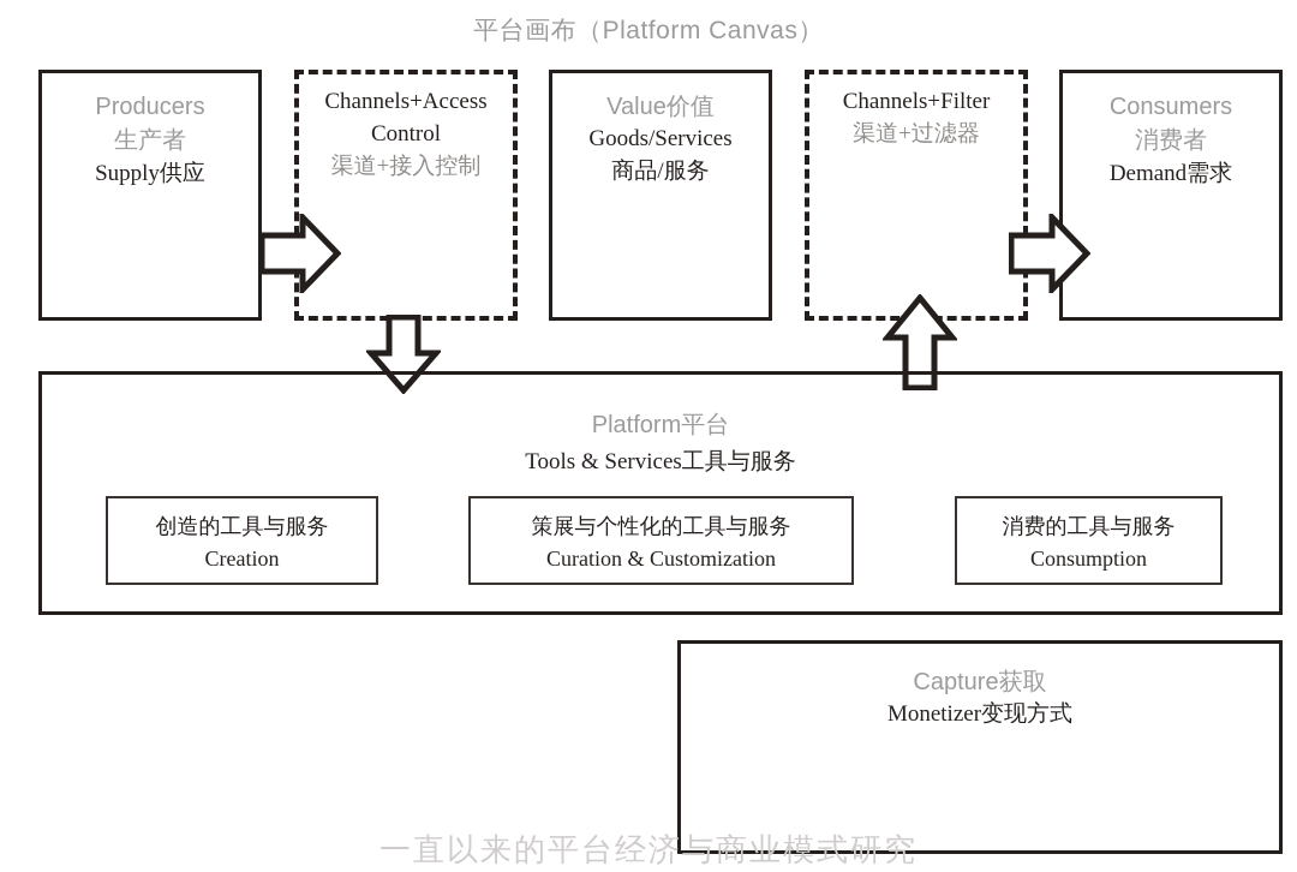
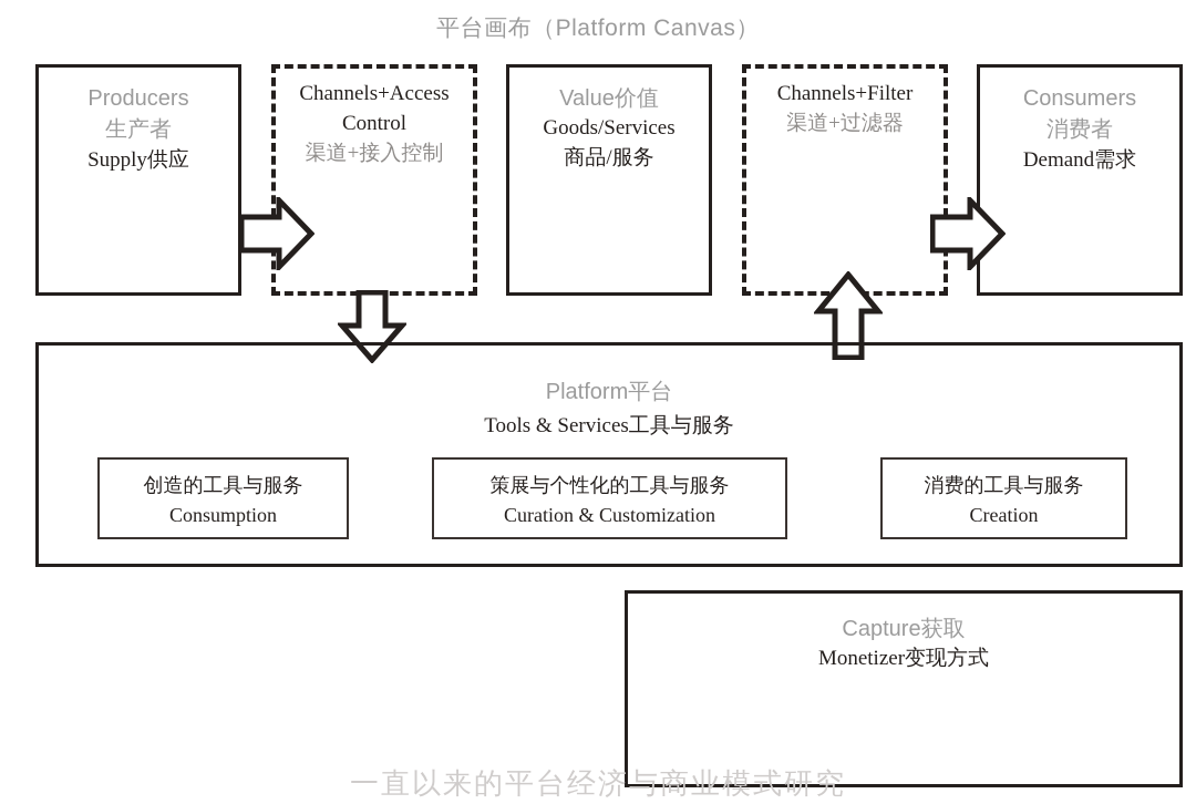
  平台画布（Platform Canvas）
  Producers
  生产者
  Supply供应
  Channels+Access
  Control
  渠道+接入控制
  Value价值
  Goods/Services
  商品/服务
  Channels+Filter
  渠道+过滤器
  Consumers
  消费者
  Demand需求
  Platform平台
  Tools & Services工具与服务
  创造的工具与服务
- Creation
+ Consumption
  策展与个性化的工具与服务
  Curation & Customization
  消费的工具与服务
- Consumption
+ Creation
  Capture获取
  Monetizer变现方式
  一直以来的平台经济与商业模式研究
